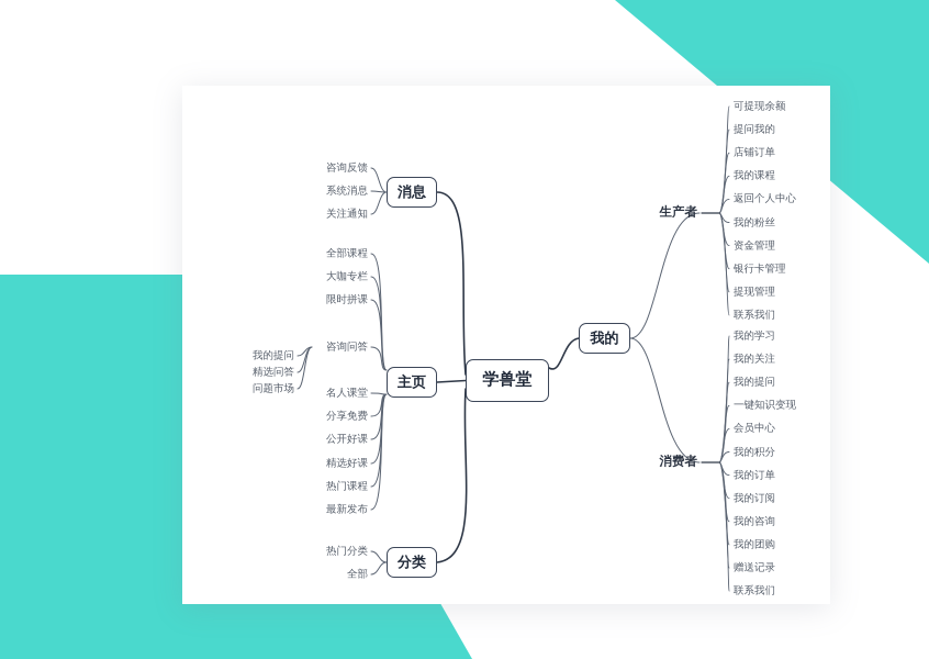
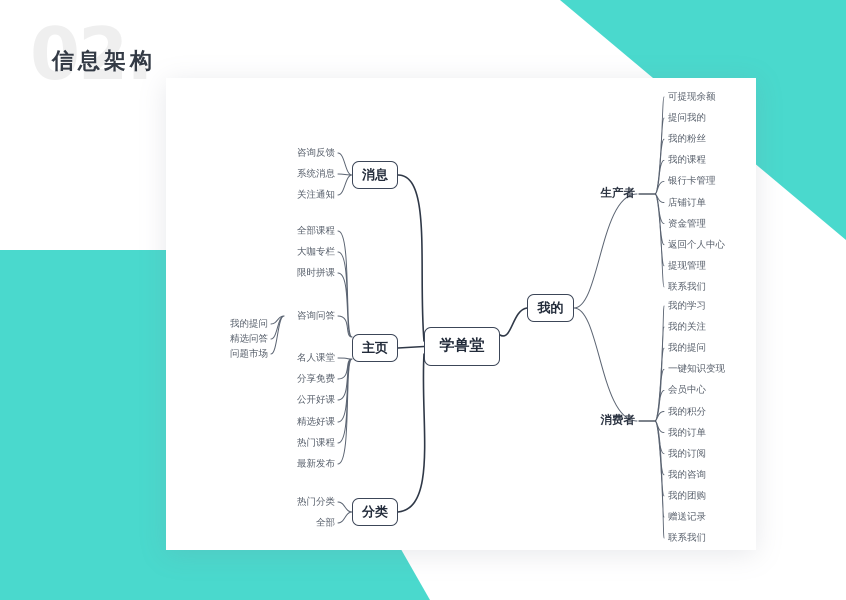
+ 02.
+ 信息架构
  学兽堂
  消息
  咨询反馈
  系统消息
  关注通知
  主页
  全部课程
  大咖专栏
  限时拼课
  咨询问答
  名人课堂
  分享免费
  公开好课
  精选好课
  热门课程
  最新发布
  我的提问
  精选问答
  问题市场
  分类
  热门分类
  全部
  我的
  生产者
  可提现余额
  提问我的
- 店铺订单
+ 我的粉丝
  我的课程
- 返回个人中心
+ 银行卡管理
- 我的粉丝
+ 店铺订单
  资金管理
- 银行卡管理
+ 返回个人中心
  提现管理
  联系我们
  消费者
  我的学习
  我的关注
  我的提问
  一键知识变现
  会员中心
  我的积分
  我的订单
  我的订阅
  我的咨询
  我的团购
  赠送记录
  联系我们
